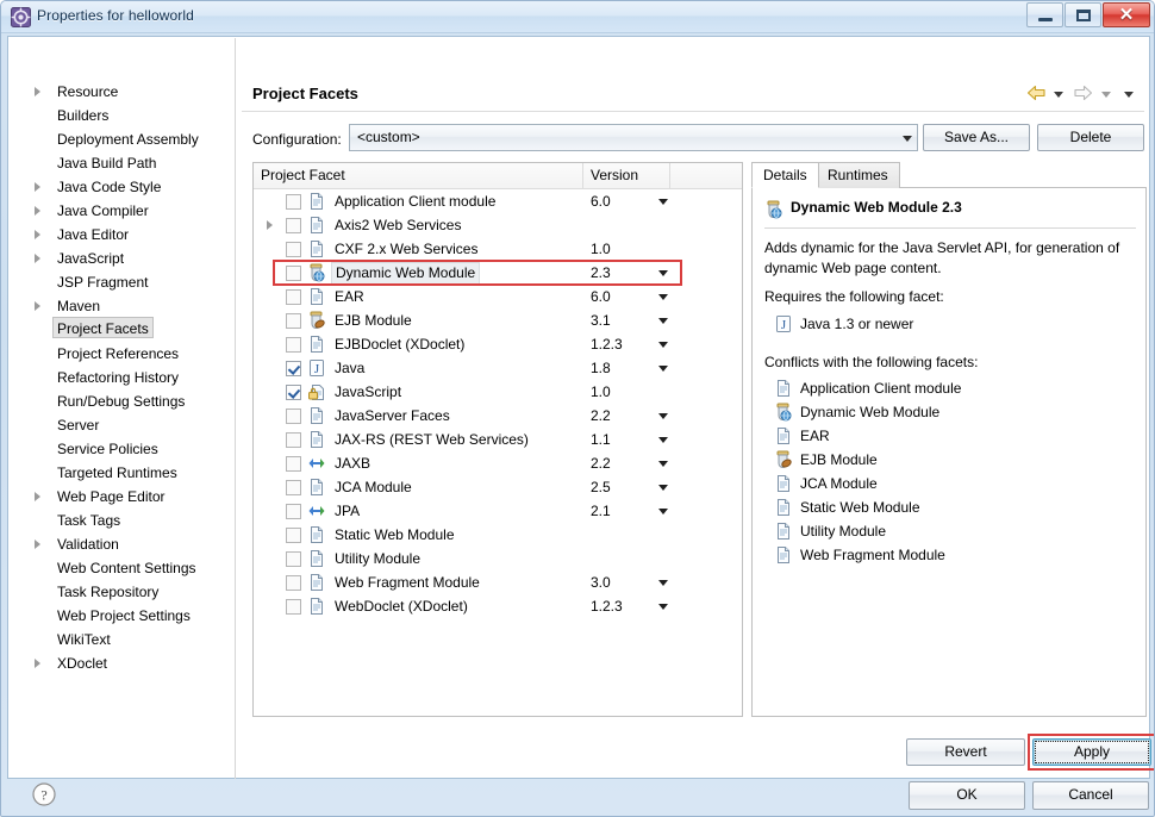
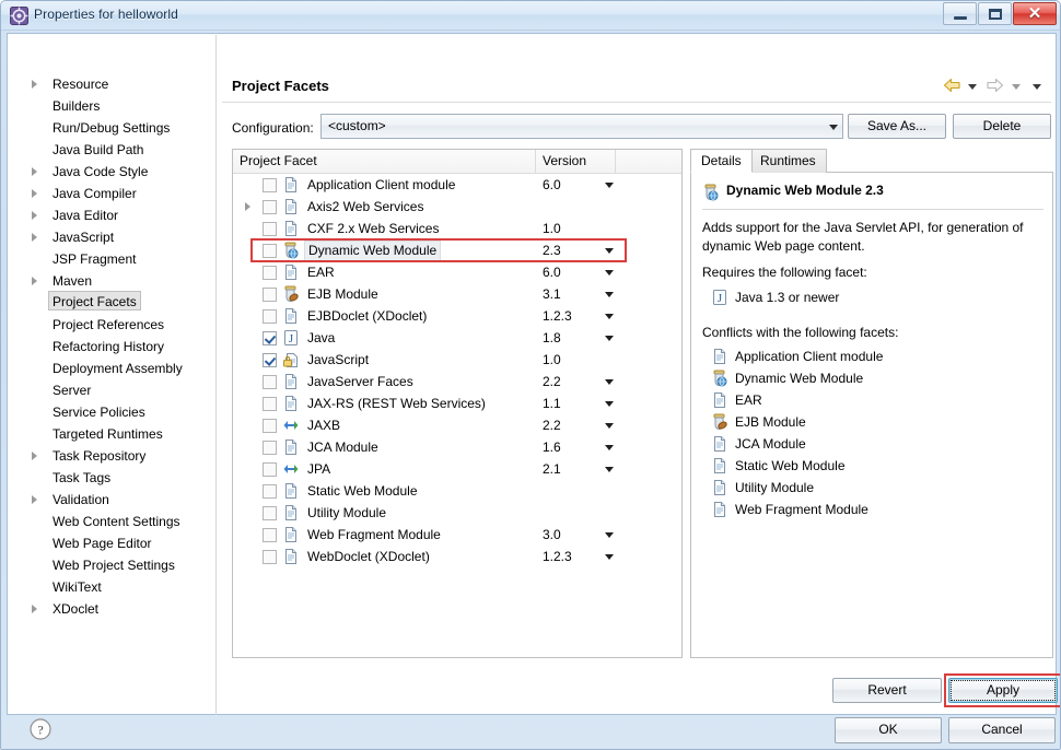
  Properties for helloworld
  ✕
  Resource
  Builders
- Deployment Assembly
+ Run/Debug Settings
  Java Build Path
  Java Code Style
  Java Compiler
  Java Editor
  JavaScript
  JSP Fragment
  Maven
  Project Facets
  Project References
  Refactoring History
- Run/Debug Settings
+ Deployment Assembly
  Server
  Service Policies
  Targeted Runtimes
- Web Page Editor
+ Task Repository
  Task Tags
  Validation
  Web Content Settings
- Task Repository
+ Web Page Editor
  Web Project Settings
  WikiText
  XDoclet
  Project Facets
  Configuration:
  <custom>
  Save As...
  Delete
  Project Facet
  Version
  Application Client module
  6.0
  Axis2 Web Services
  CXF 2.x Web Services
  1.0
  Dynamic Web Module
  2.3
  EAR
  6.0
  EJB Module
  3.1
  EJBDoclet (XDoclet)
  1.2.3
  J
  Java
  1.8
  JavaScript
  1.0
  JavaServer Faces
  2.2
  JAX-RS (REST Web Services)
  1.1
  JAXB
  2.2
  JCA Module
- 2.5
+ 1.6
  JPA
  2.1
  Static Web Module
  Utility Module
  Web Fragment Module
  3.0
  WebDoclet (XDoclet)
  1.2.3
  Details
  Runtimes
  Dynamic Web Module 2.3
- Adds dynamic for the Java Servlet API, for generation of dynamic Web page content.
+ Adds support for the Java Servlet API, for generation of dynamic Web page content.
  Requires the following facet:
  J
  Java 1.3 or newer
  Conflicts with the following facets:
  Application Client module
  Dynamic Web Module
  EAR
  EJB Module
  JCA Module
  Static Web Module
  Utility Module
  Web Fragment Module
  Revert
  Apply
  ?
  OK
  Cancel
